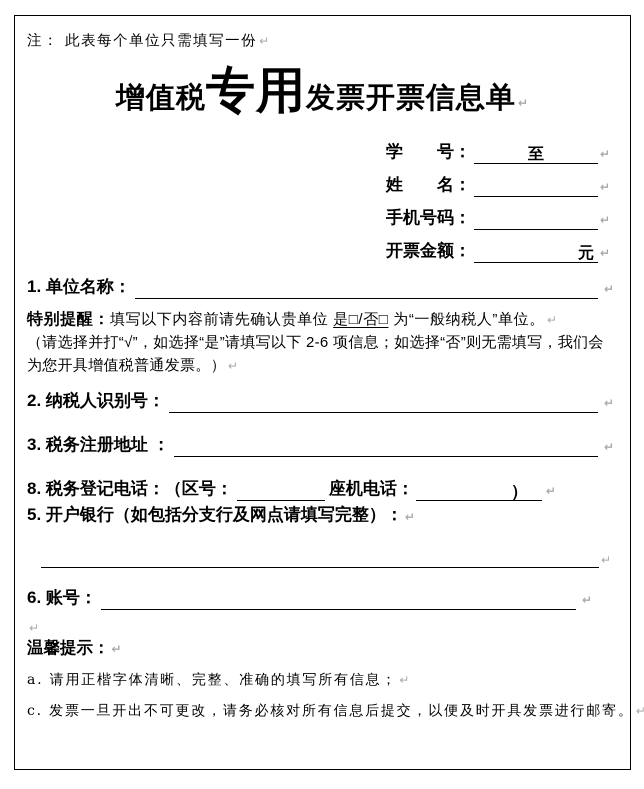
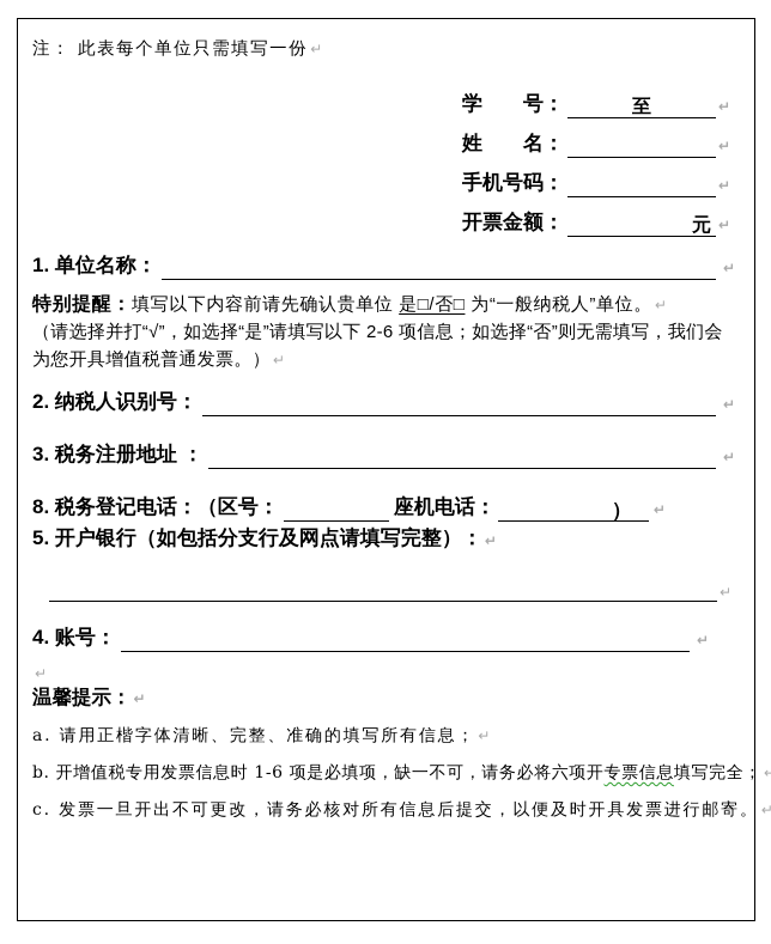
  注： 此表每个单位只需填写一份 ↵
- 增值税专用发票开票信息单 ↵
  学 号：
  至
  ↵
  姓 名：
  ↵
  手机号码：
  ↵
  开票金额：
  元
  ↵
  1. 单位名称：
  ↵
  特别提醒：填写以下内容前请先确认贵单位 是□/否□ 为“一般纳税人”单位。 ↵
  （请选择并打“√”，如选择“是”请填写以下 2-6 项信息；如选择“否”则无需填写，我们会为您开具增值税普通发票。） ↵
  2. 纳税人识别号：
  ↵
  3. 税务注册地址 ：
  ↵
  8. 税务登记电话：（区号：
  座机电话：
  ）
  ↵
  5. 开户银行（如包括分支行及网点请填写完整）：
  ↵
  ↵
- 6. 账号：
+ 4. 账号：
  ↵
  ↵
  温馨提示： ↵
  a. 请用正楷字体清晰、完整、准确的填写所有信息； ↵
+ b. 开增值税专用发票信息时 1-6 项是必填项，缺一不可，请务必将六项开专票信息填写完全； ↵
  c. 发票一旦开出不可更改，请务必核对所有信息后提交，以便及时开具发票进行邮寄。 ↵
